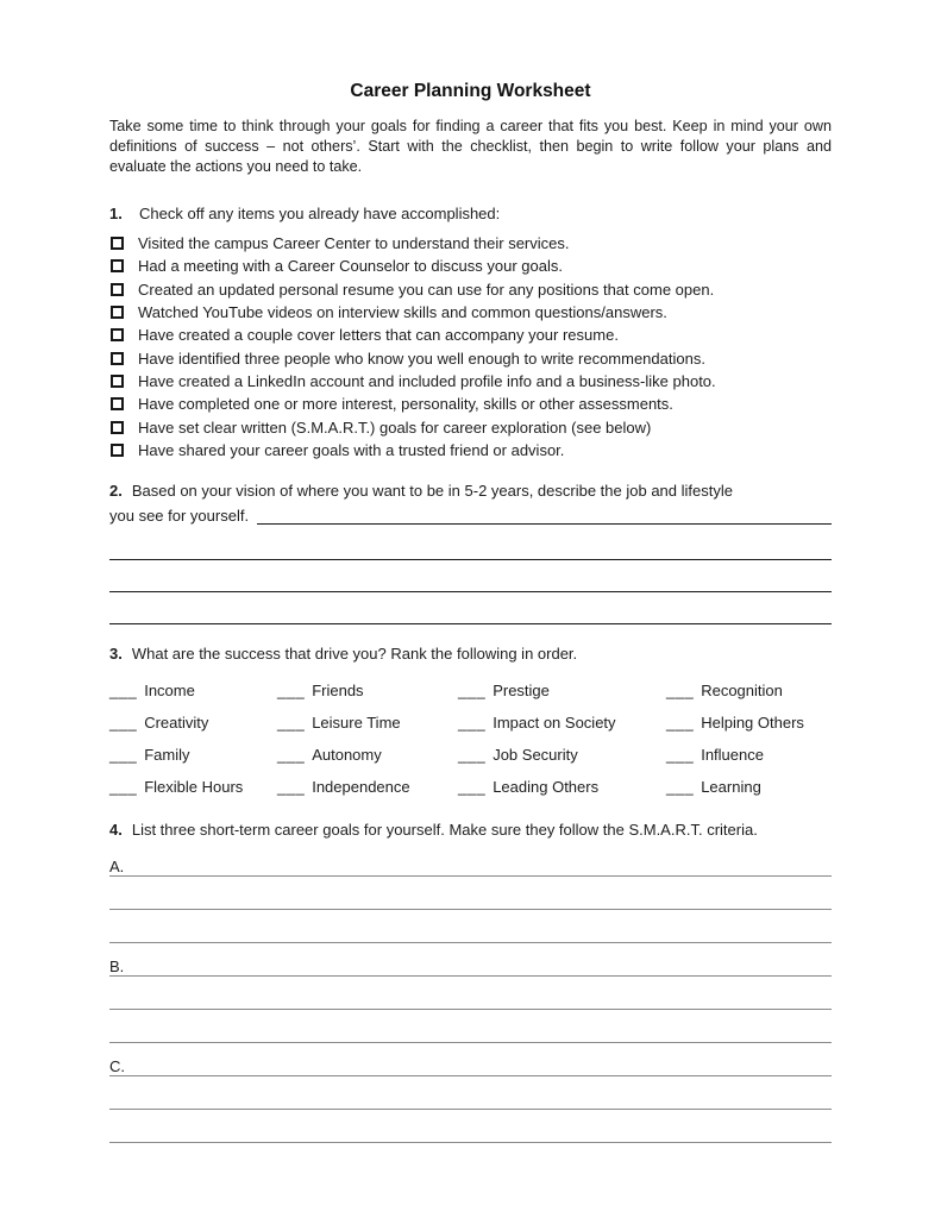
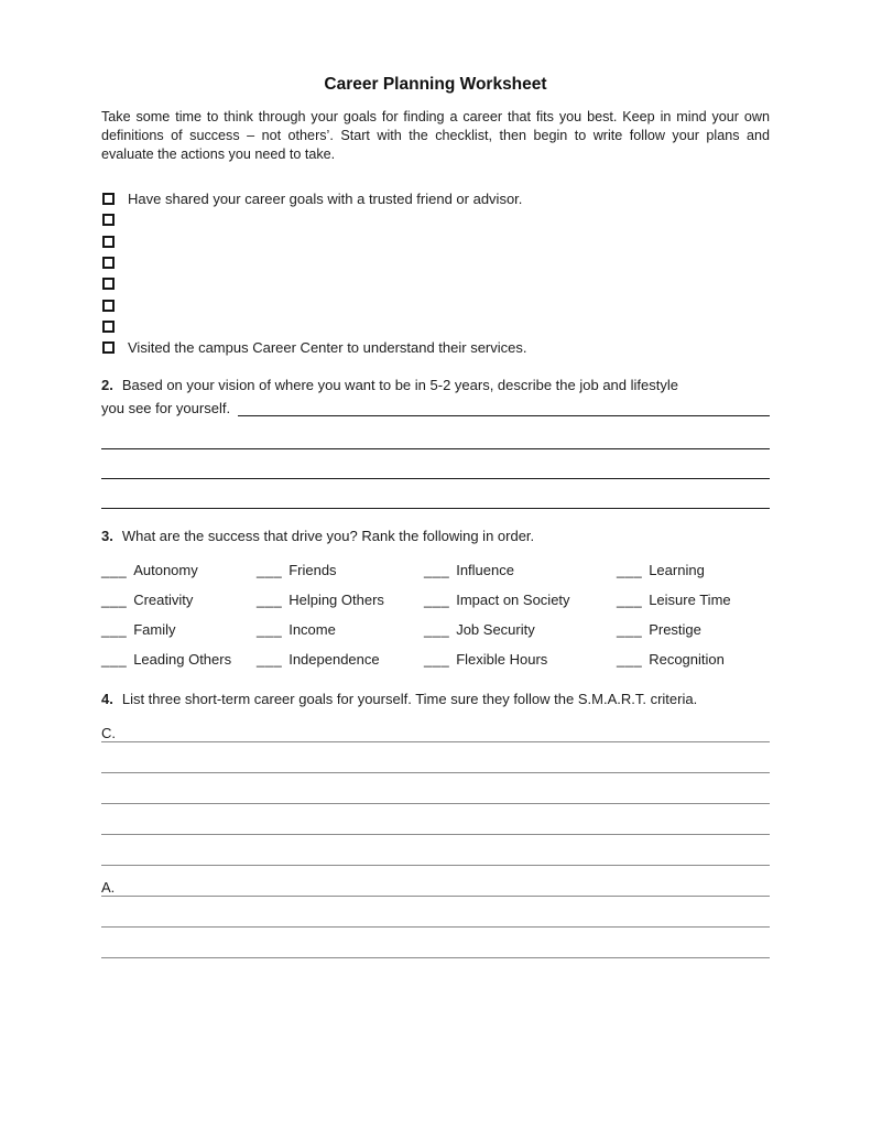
  Career Planning Worksheet
  Take some time to think through your goals for finding a career that fits you best. Keep in mind your own definitions of success – not others’. Start with the checklist, then begin to write follow your plans and evaluate the actions you need to take.
- 1.
- Check off any items you already have accomplished:
- Visited the campus Career Center to understand their services.
+ Have shared your career goals with a trusted friend or advisor.
- Had a meeting with a Career Counselor to discuss your goals.
- Created an updated personal resume you can use for any positions that come open.
- Watched YouTube videos on interview skills and common questions/answers.
- Have created a couple cover letters that can accompany your resume.
- Have identified three people who know you well enough to write recommendations.
- Have created a LinkedIn account and included profile info and a business-like photo.
- Have completed one or more interest, personality, skills or other assessments.
- Have set clear written (S.M.A.R.T.) goals for career exploration (see below)
- Have shared your career goals with a trusted friend or advisor.
+ Visited the campus Career Center to understand their services.
  2.
  Based on your vision of where you want to be in 5-2 years, describe the job and lifestyle
  you see for yourself.
  3.
  What are the success that drive you? Rank the following in order.
  ___
- Income
+ Autonomy
  ___
  Friends
  ___
- Prestige
+ Influence
  ___
- Recognition
+ Learning
  ___
  Creativity
  ___
- Leisure Time
+ Helping Others
  ___
  Impact on Society
  ___
- Helping Others
+ Leisure Time
  ___
  Family
  ___
- Autonomy
+ Income
  ___
  Job Security
  ___
- Influence
+ Prestige
  ___
- Flexible Hours
+ Leading Others
  ___
  Independence
  ___
- Leading Others
+ Flexible Hours
  ___
- Learning
+ Recognition
  4.
- List three short-term career goals for yourself. Make sure they follow the S.M.A.R.T. criteria.
+ List three short-term career goals for yourself. Time sure they follow the S.M.A.R.T. criteria.
- A.
+ C.
- B.
- C.
+ A.
